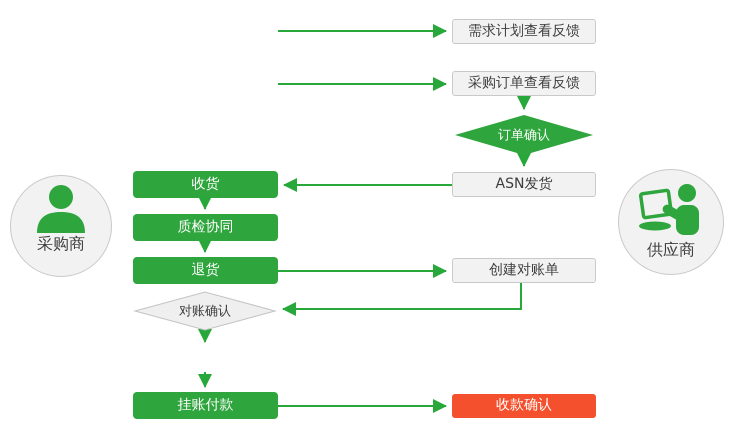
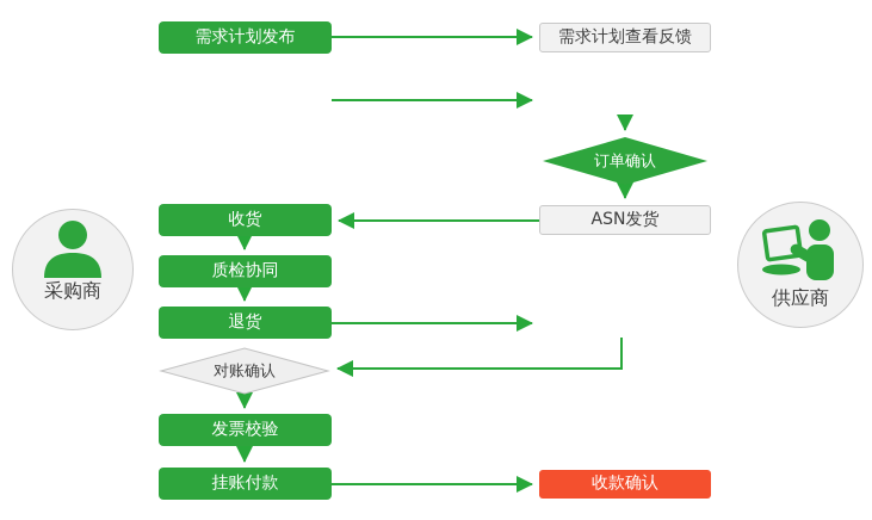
+ 需求计划发布
  收货
  质检协同
  退货
+ 发票校验
  挂账付款
  需求计划查看反馈
- 采购订单查看反馈
  ASN发货
- 创建对账单
  收款确认
  订单确认
  对账确认
  采购商
  供应商
